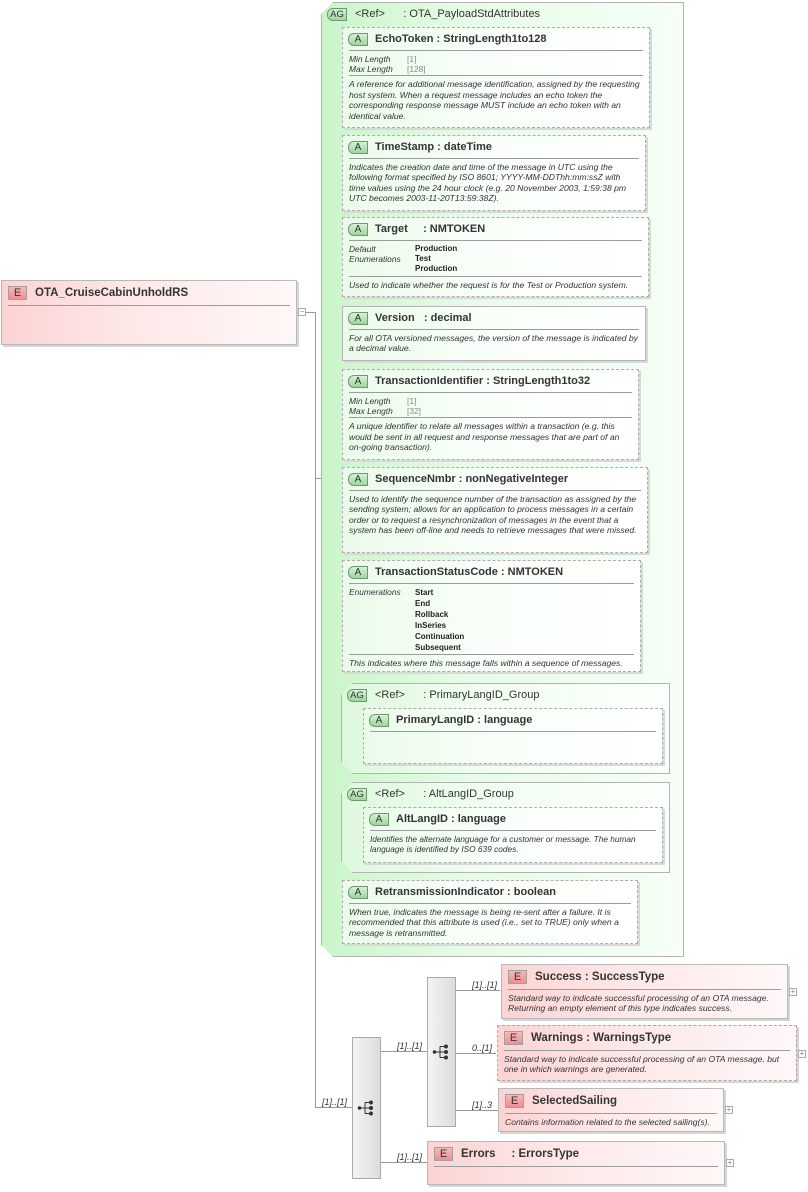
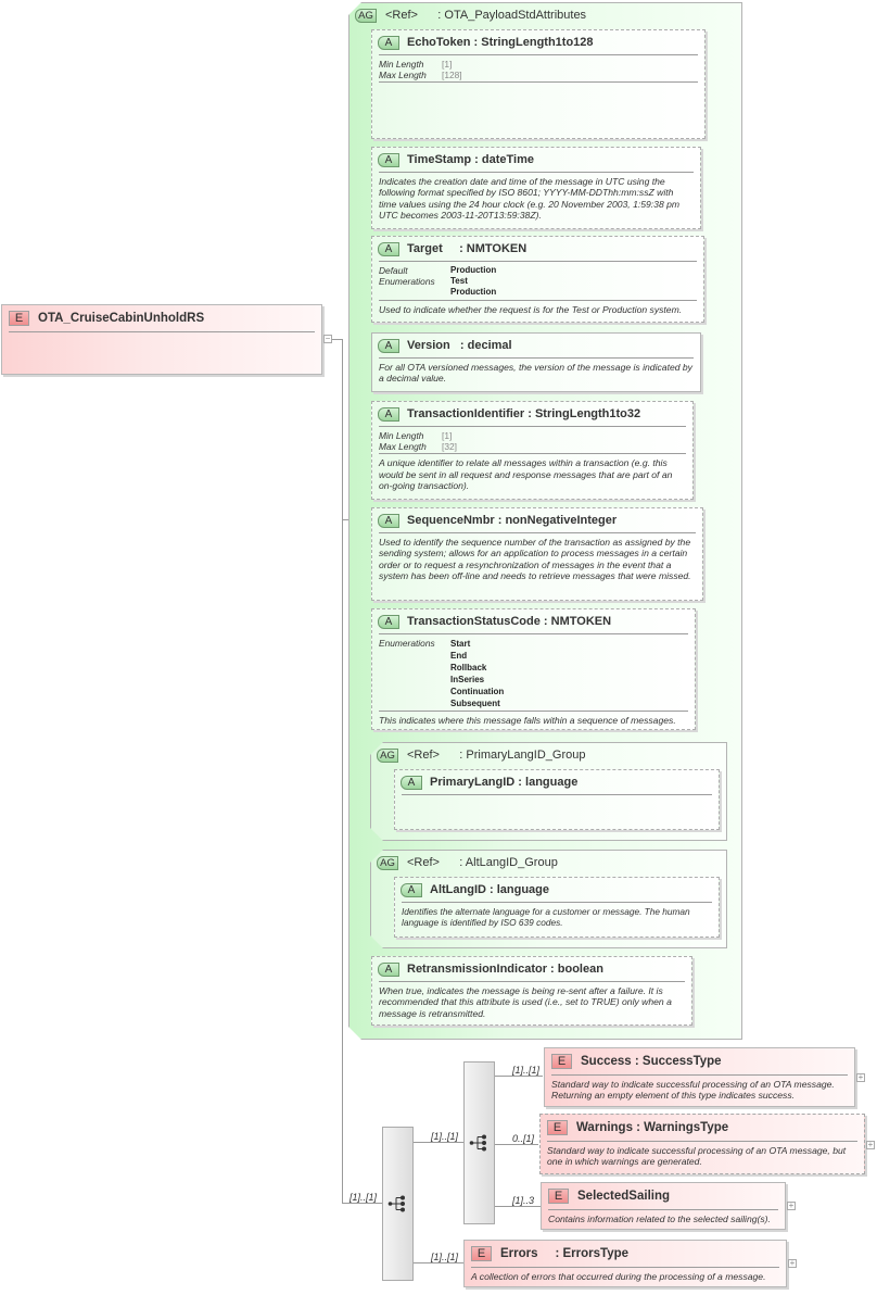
  E
  OTA_CruiseCabinUnholdRS
  −
  AG
  <Ref> : OTA_PayloadStdAttributes
  A
  EchoToken : StringLength1to128
  Min Length
  [1]
  Max Length
  [128]
- A reference for additional message identification, assigned by the requesting host system. When a request message includes an echo token the corresponding response message MUST include an echo token with an identical value.
  A
  TimeStamp : dateTime
  Indicates the creation date and time of the message in UTC using the following format specified by ISO 8601; YYYY-MM-DDThh:mm:ssZ with time values using the 24 hour clock (e.g. 20 November 2003, 1:59:38 pm UTC becomes 2003-11-20T13:59:38Z).
  A
  Target : NMTOKEN
  Default
  Production
  Enumerations
  Test
  Production
  Used to indicate whether the request is for the Test or Production system.
  A
  Version : decimal
  For all OTA versioned messages, the version of the message is indicated by a decimal value.
  A
  TransactionIdentifier : StringLength1to32
  Min Length
  [1]
  Max Length
  [32]
  A unique identifier to relate all messages within a transaction (e.g. this would be sent in all request and response messages that are part of an on-going transaction).
  A
  SequenceNmbr : nonNegativeInteger
  Used to identify the sequence number of the transaction as assigned by the sending system; allows for an application to process messages in a certain order or to request a resynchronization of messages in the event that a system has been off-line and needs to retrieve messages that were missed.
  A
  TransactionStatusCode : NMTOKEN
  Enumerations
  Start
  End
  Rollback
  InSeries
  Continuation
  Subsequent
  This indicates where this message falls within a sequence of messages.
  AG
  <Ref> : PrimaryLangID_Group
  A
  PrimaryLangID : language
  AG
  <Ref> : AltLangID_Group
  A
  AltLangID : language
  Identifies the alternate language for a customer or message. The human language is identified by ISO 639 codes.
  A
  RetransmissionIndicator : boolean
  When true, indicates the message is being re-sent after a failure. It is recommended that this attribute is used (i.e., set to TRUE) only when a message is retransmitted.
  [1]..[1]
  [1]..[1]
  [1]..[1]
  E
  Success : SuccessType
  Standard way to indicate successful processing of an OTA message. Returning an empty element of this type indicates success.
  +
  0..[1]
  E
  Warnings : WarningsType
  Standard way to indicate successful processing of an OTA message, but one in which warnings are generated.
  +
  [1]..3
  E
  SelectedSailing
  Contains information related to the selected sailing(s).
  +
  [1]..[1]
  E
  Errors : ErrorsType
+ A collection of errors that occurred during the processing of a message.
  +
